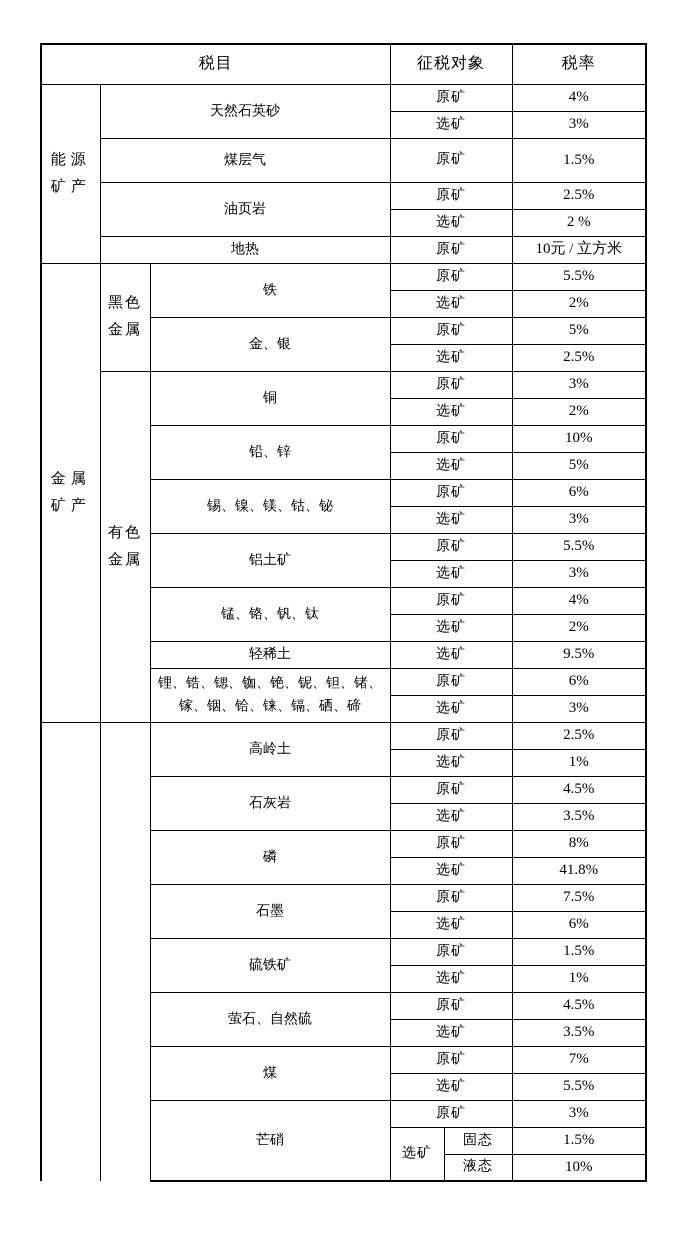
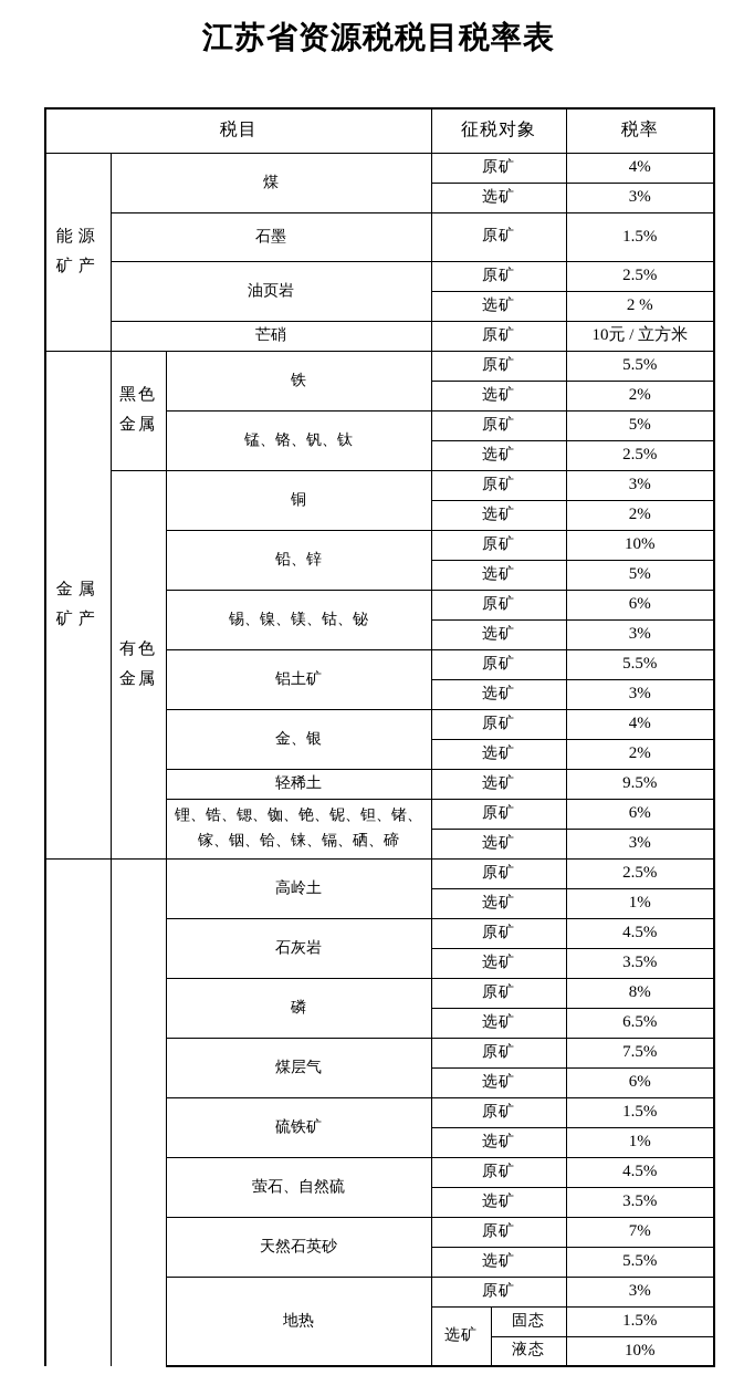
+ 江苏省资源税税目税率表
  税目	征税对象	税率
- 能源 矿产	天然石英砂	原矿	4%
+ 能源 矿产	煤	原矿	4%
  选矿	3%
- 煤层气	原矿	1.5%
+ 石墨	原矿	1.5%
  油页岩	原矿	2.5%
  选矿	2 %
- 地热	原矿	10元 / 立方米
+ 芒硝	原矿	10元 / 立方米
  金属 矿产	黑色 金属	铁	原矿	5.5%
  选矿	2%
- 金、银	原矿	5%
+ 锰、铬、钒、钛	原矿	5%
  选矿	2.5%
  有色 金属	铜	原矿	3%
  选矿	2%
  铅、锌	原矿	10%
  选矿	5%
  锡、镍、镁、钴、铋	原矿	6%
  选矿	3%
  铝土矿	原矿	5.5%
  选矿	3%
- 锰、铬、钒、钛	原矿	4%
+ 金、银	原矿	4%
  选矿	2%
  轻稀土	选矿	9.5%
  锂、锆、锶、铷、铯、铌、钽、锗、镓、铟、铪、铼、镉、硒、碲	原矿	6%
  选矿	3%
  		高岭土	原矿	2.5%
  选矿	1%
  石灰岩	原矿	4.5%
  选矿	3.5%
  磷	原矿	8%
- 选矿	41.8%
+ 选矿	6.5%
- 石墨	原矿	7.5%
+ 煤层气	原矿	7.5%
  选矿	6%
  硫铁矿	原矿	1.5%
  选矿	1%
  萤石、自然硫	原矿	4.5%
  选矿	3.5%
- 煤	原矿	7%
+ 天然石英砂	原矿	7%
  选矿	5.5%
- 芒硝	原矿	3%
+ 地热	原矿	3%
  选矿	固态	1.5%
  液态	10%
